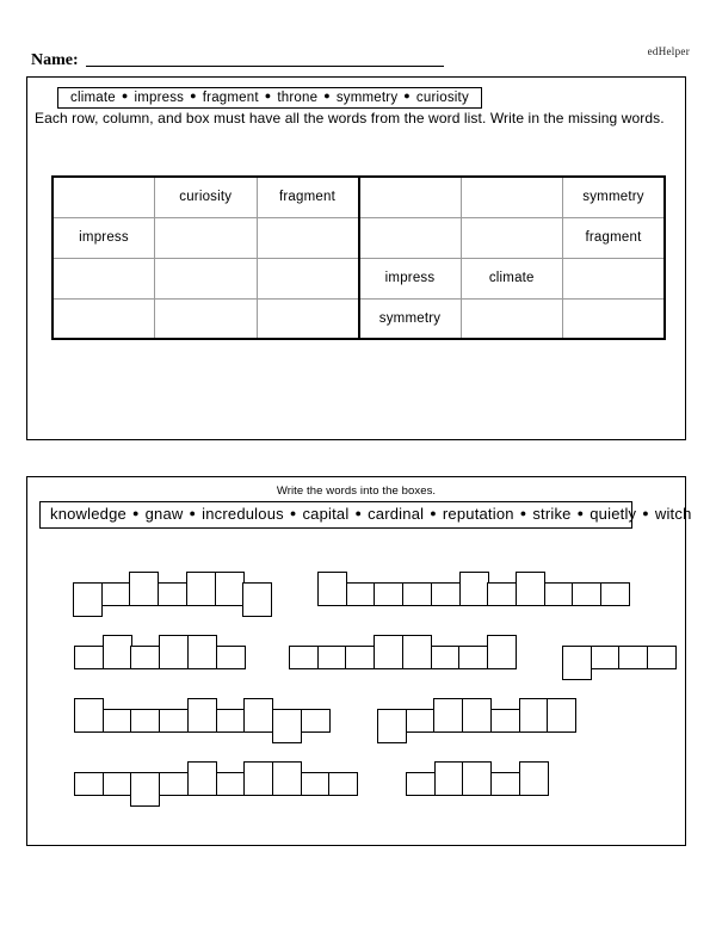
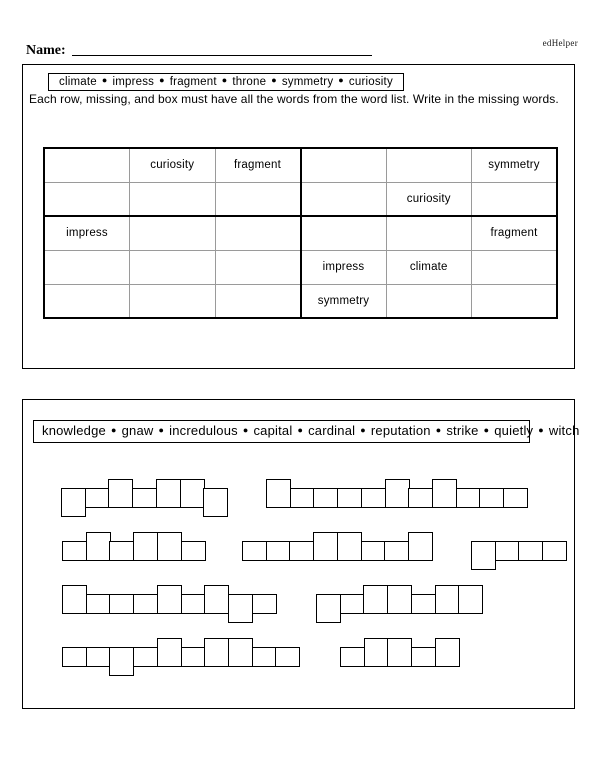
  edHelper
  Name:
  climate ● impress ● fragment ● throne ● symmetry ● curiosity
- Each row, column, and box must have all the words from the word list. Write in the missing words.
+ Each row, missing, and box must have all the words from the word list. Write in the missing words.
  	curiosity	fragment			symmetry
+ 				curiosity
  impress					fragment
  			impress	climate
  			symmetry
- Write the words into the boxes.
  knowledge ● gnaw ● incredulous ● capital ● cardinal ● reputation ● strike ● quietly ● witch
